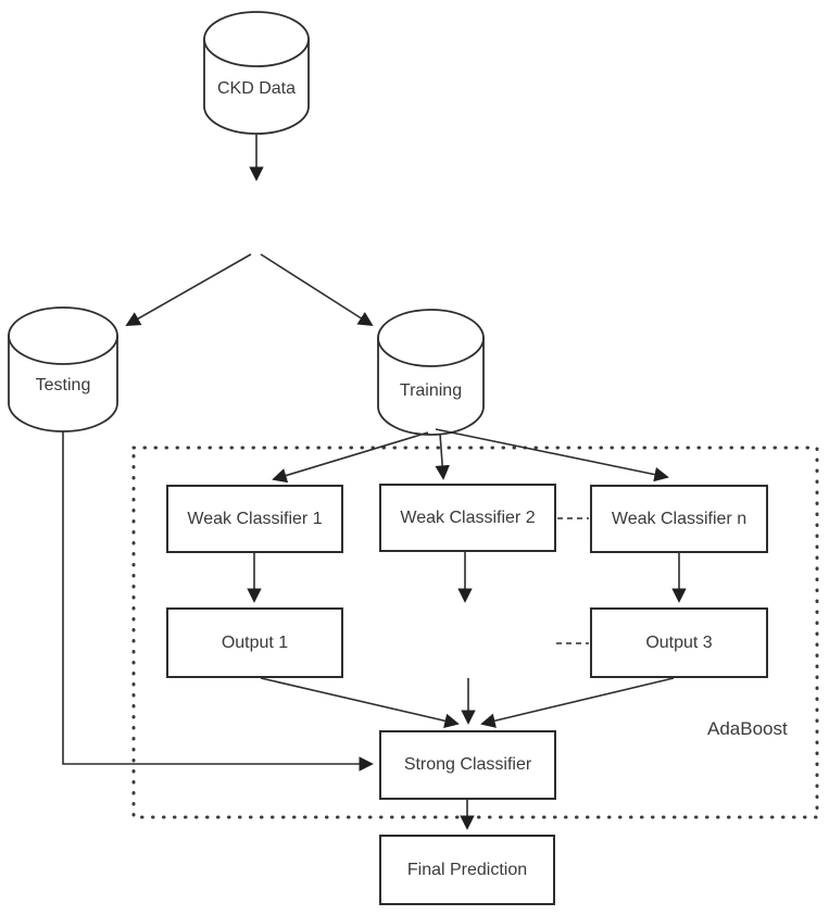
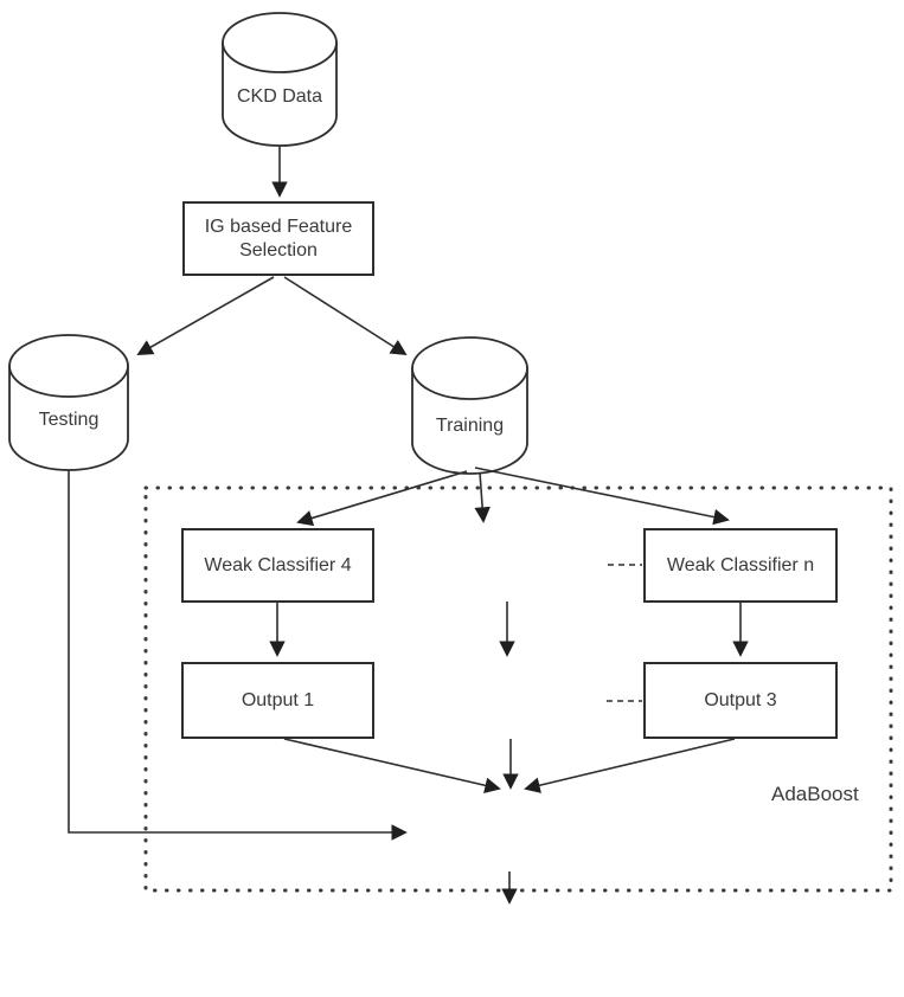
+ IG based Feature Selection
- Weak Classifier 1
+ Weak Classifier 4
- Weak Classifier 2
  Weak Classifier n
  Output 1
  Output 3
- Strong Classifier
- Final Prediction
  CKD Data
  Testing
  Training
  AdaBoost
